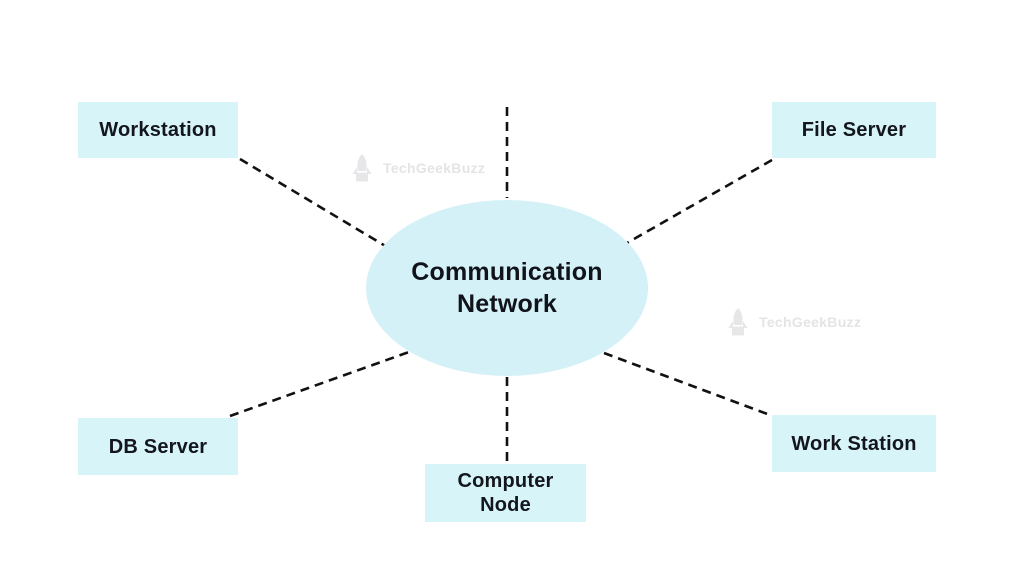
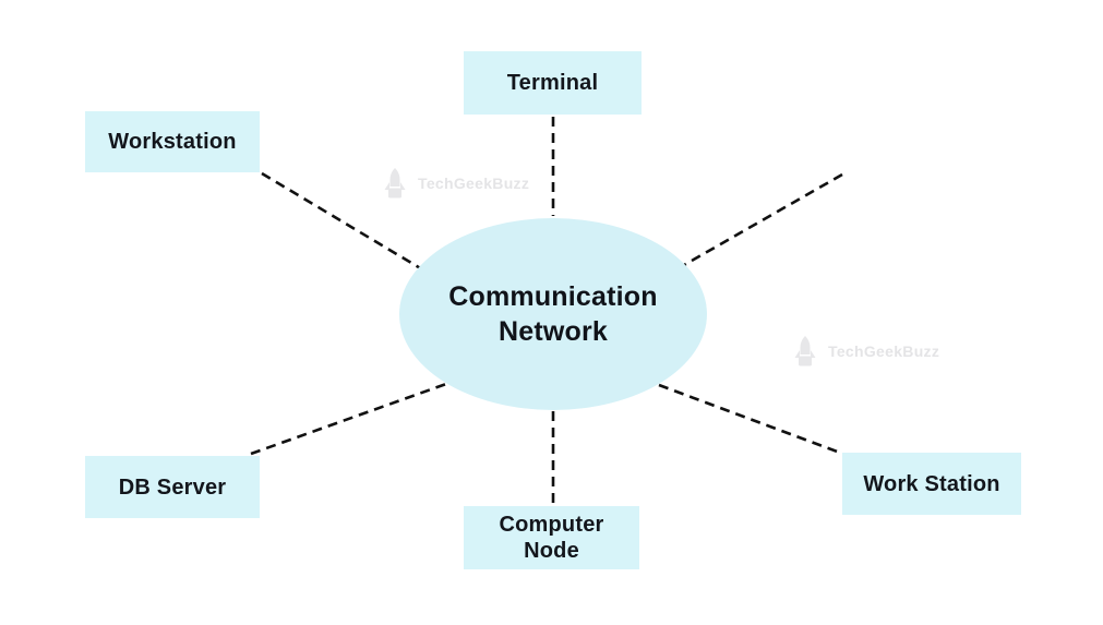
  Communication Network
+ Terminal
  Workstation
- File Server
  DB Server
  Computer Node
  Work Station
  TechGeekBuzz
  TechGeekBuzz
